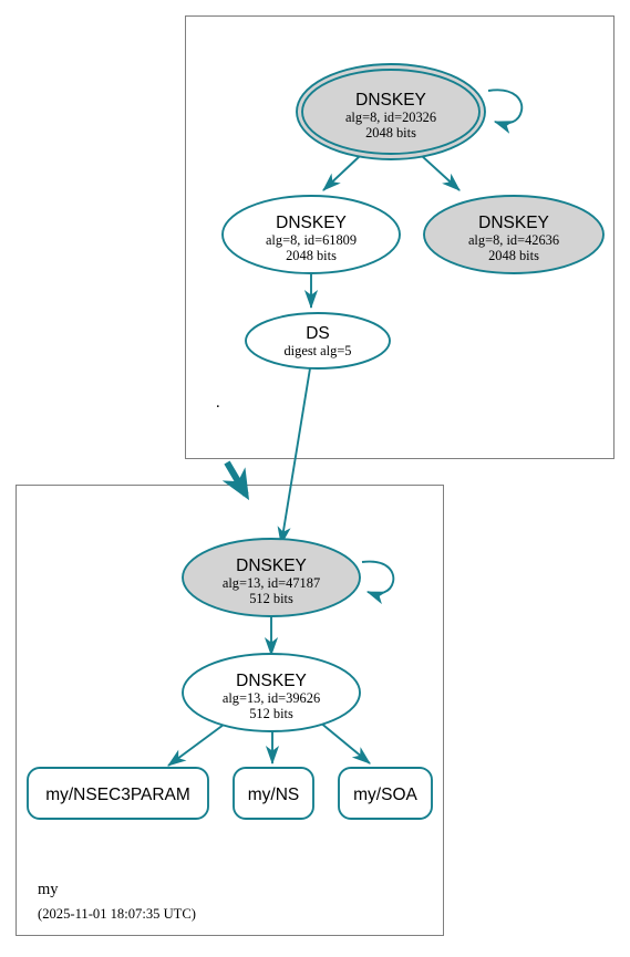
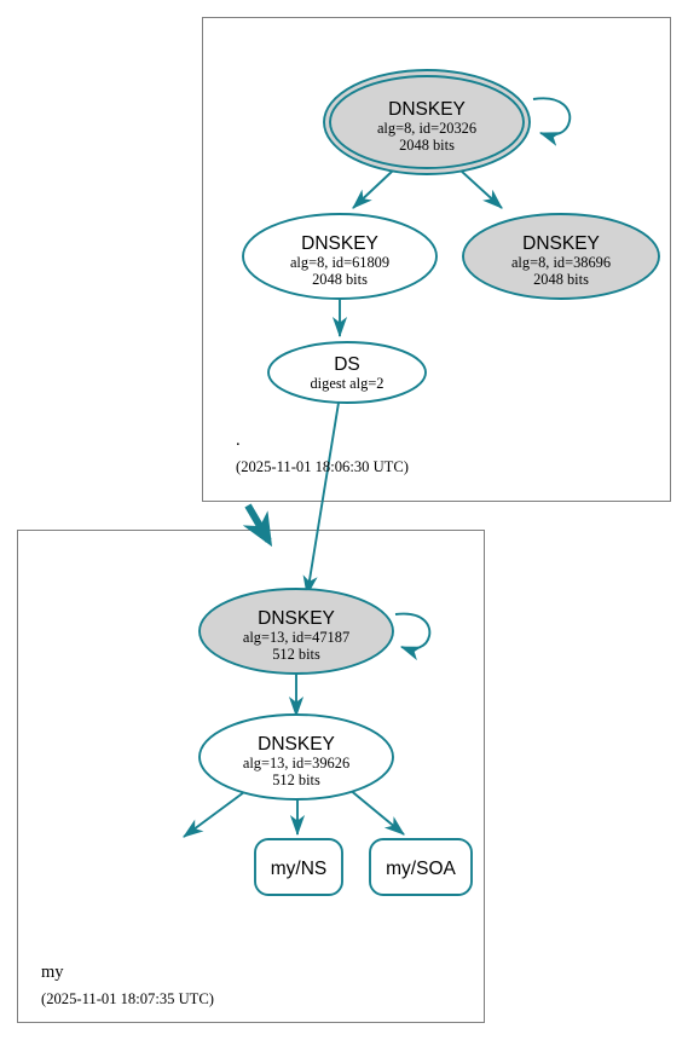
  DNSKEY
  alg=8, id=20326
  2048 bits
  DNSKEY
  alg=8, id=61809
  2048 bits
  DNSKEY
- alg=8, id=42636
+ alg=8, id=38696
  2048 bits
  DS
- digest alg=5
+ digest alg=2
  .
+ (2025-11-01 18:06:30 UTC)
  DNSKEY
  alg=13, id=47187
  512 bits
  DNSKEY
  alg=13, id=39626
  512 bits
- my/NSEC3PARAM
  my/NS
  my/SOA
  my
  (2025-11-01 18:07:35 UTC)
